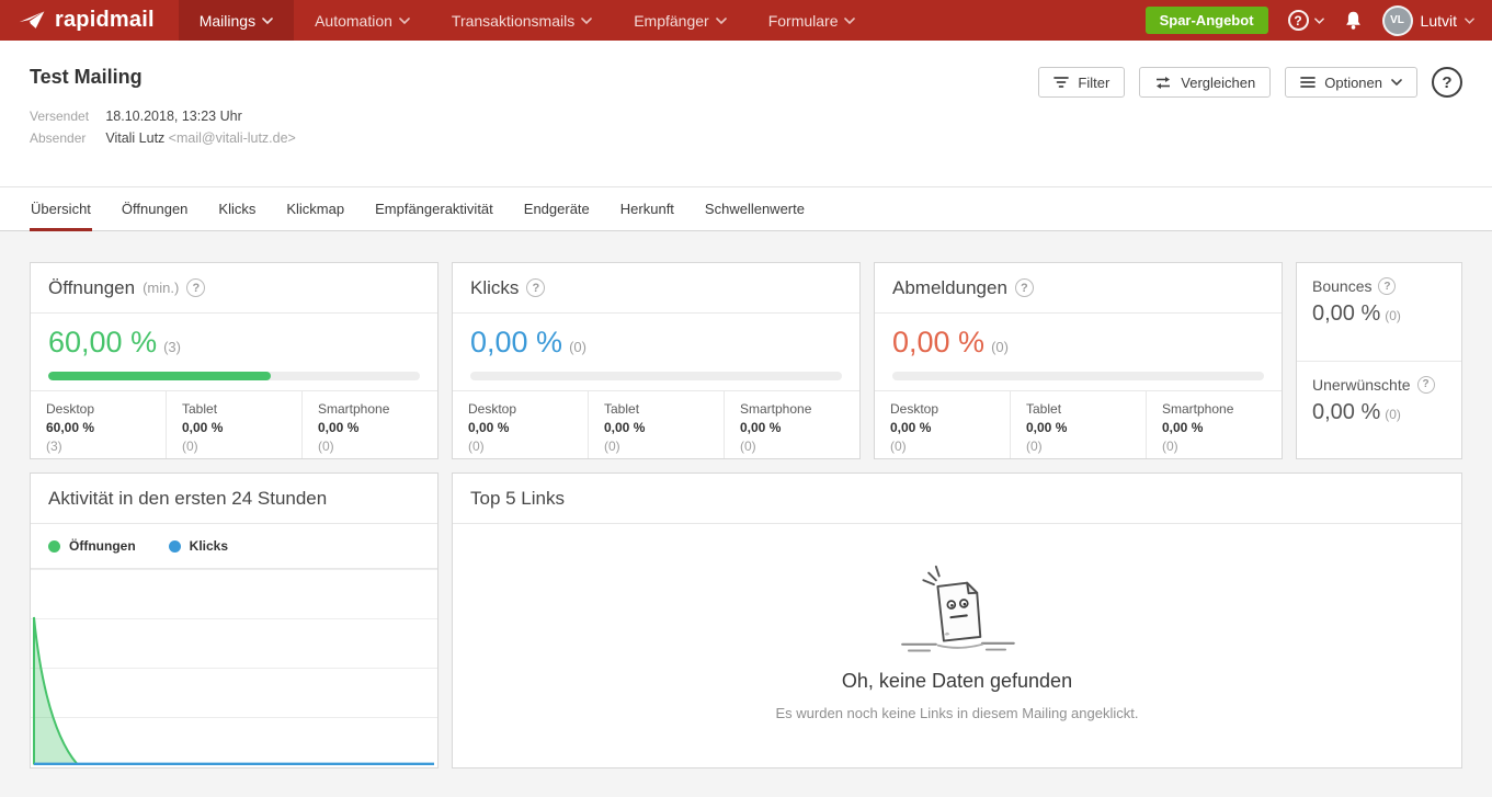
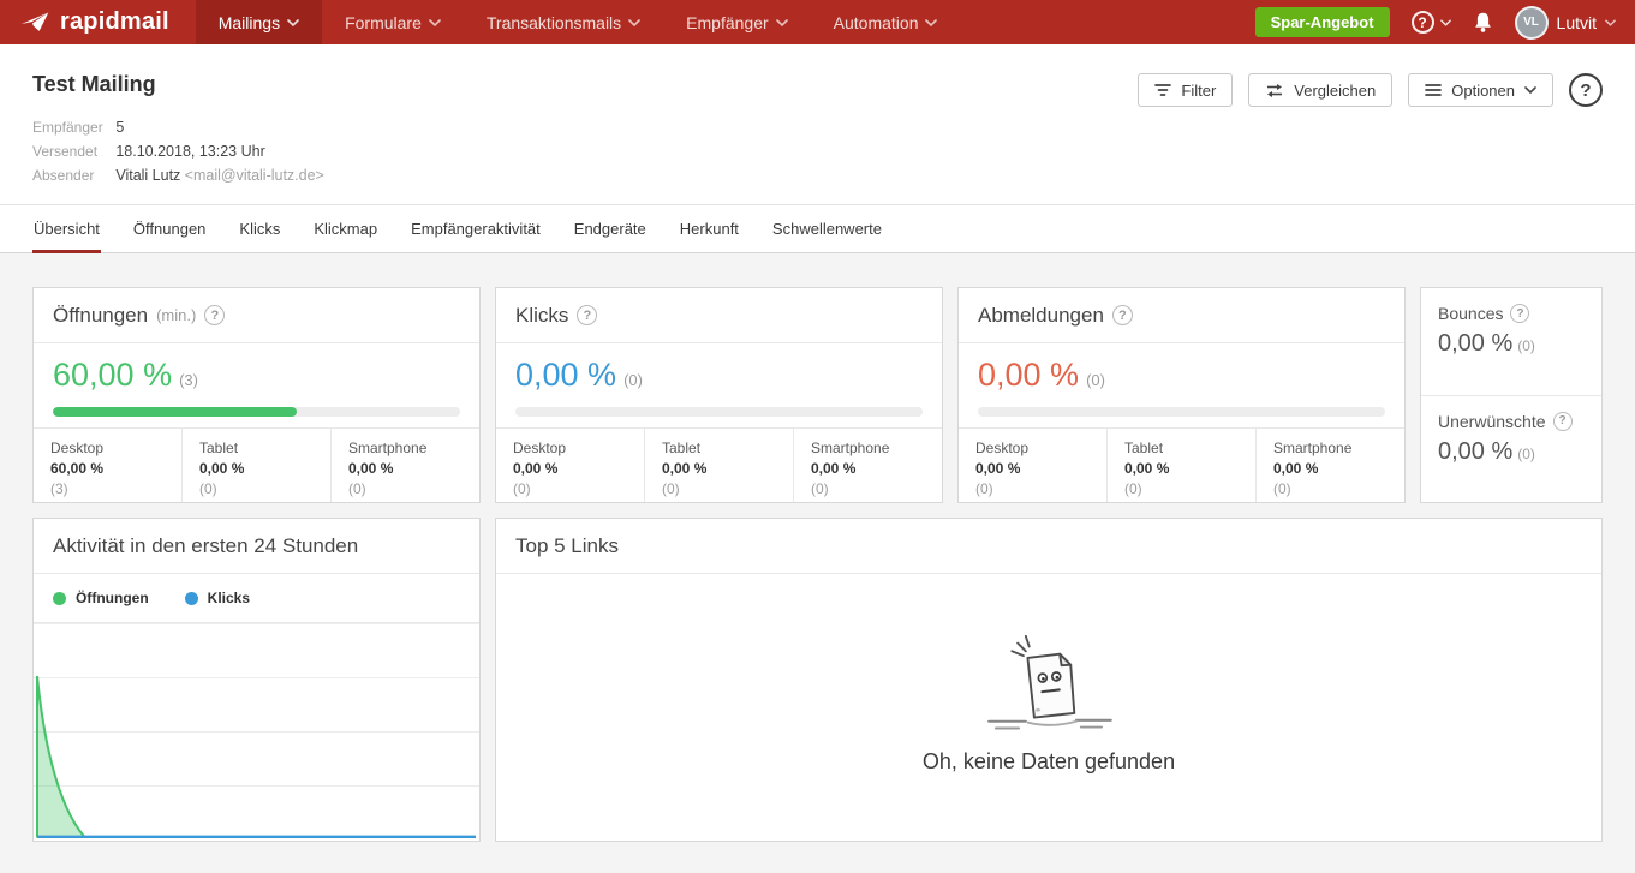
  rapidmail
  Mailings
- Automation
+ Formulare
  Transaktionsmails
  Empfänger
- Formulare
+ Automation
  Spar-Angebot
  ?
  VL
  Lutvit
  Test Mailing
+ Empfänger 5
  Versendet 18.10.2018, 13:23 Uhr
  Absender Vitali Lutz <mail@vitali-lutz.de>
  Filter
  Vergleichen
  Optionen
  ?
  Übersicht
  Öffnungen
  Klicks
  Klickmap
  Empfängeraktivität
  Endgeräte
  Herkunft
  Schwellenwerte
  Öffnungen
  (min.)
  ?
  60,00 % (3)
  Desktop
  60,00 %
  (3)
  Tablet
  0,00 %
  (0)
  Smartphone
  0,00 %
  (0)
  Klicks
  ?
  0,00 % (0)
  Desktop
  0,00 %
  (0)
  Tablet
  0,00 %
  (0)
  Smartphone
  0,00 %
  (0)
  Abmeldungen
  ?
  0,00 % (0)
  Desktop
  0,00 %
  (0)
  Tablet
  0,00 %
  (0)
  Smartphone
  0,00 %
  (0)
  Bounces
  ?
  0,00 % (0)
  Unerwünschte
  ?
  0,00 % (0)
  Aktivität in den ersten 24 Stunden
  Öffnungen
  Klicks
  Top 5 Links
  Oh, keine Daten gefunden
- Es wurden noch keine Links in diesem Mailing angeklickt.
